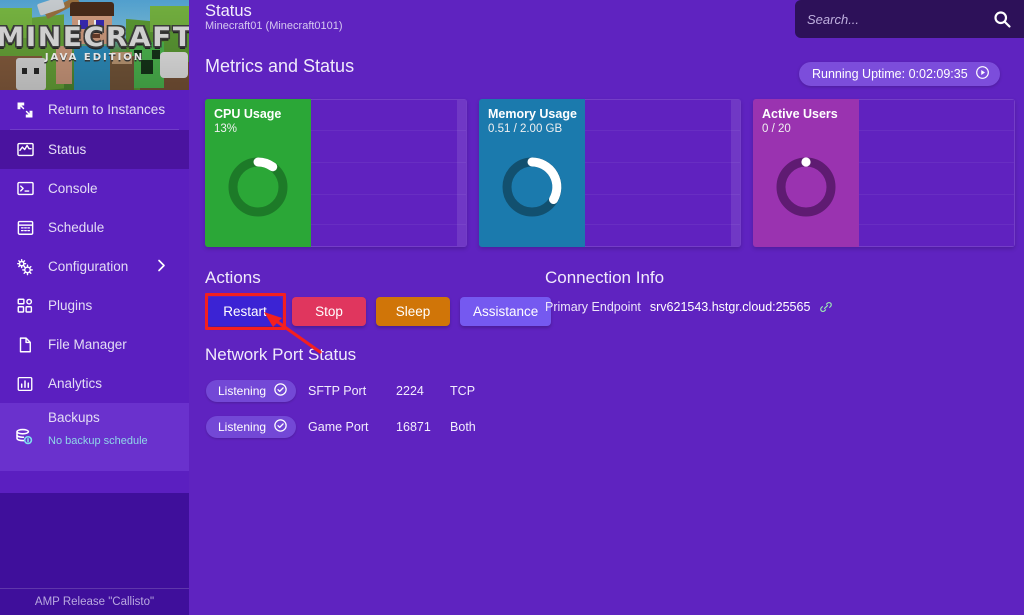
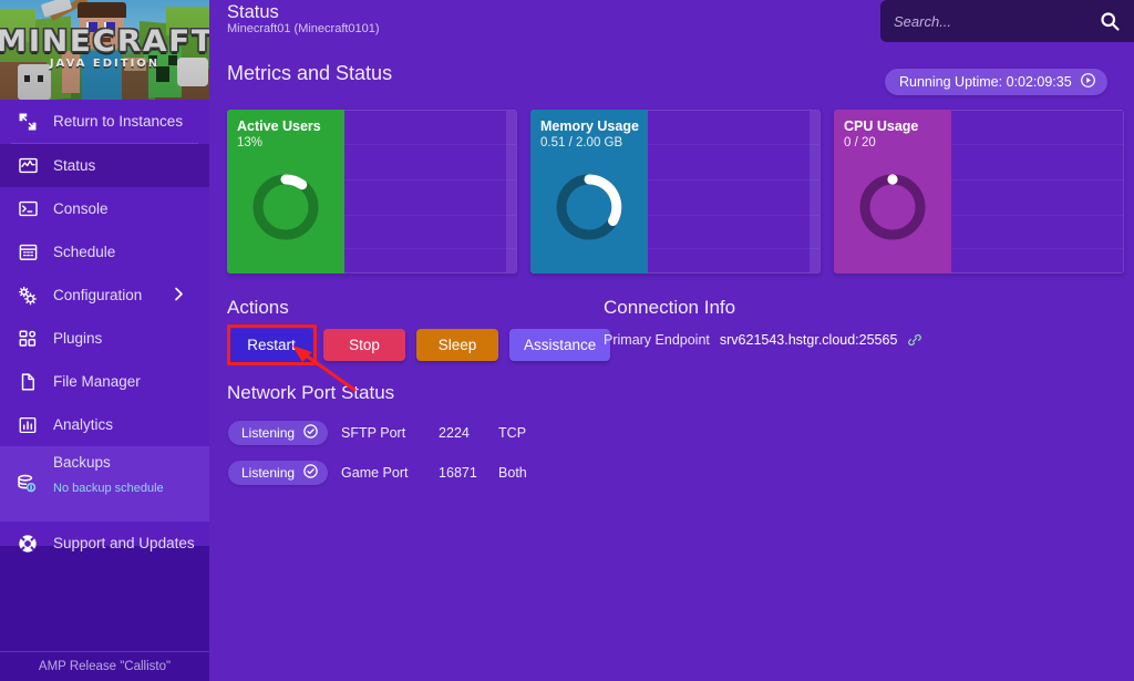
  MINECRAFT
  JAVA EDITION
  Return to Instances
  Status
  Console
  Schedule
  Configuration
  Plugins
  File Manager
  Analytics
  Backups
  No backup schedule
+ Support and Updates
  AMP Release "Callisto"
  Status
  Minecraft01 (Minecraft0101)
  Search...
  Metrics and Status
  Running Uptime: 0:02:09:35
- CPU Usage
+ Active Users
  13%
  Memory Usage
  0.51 / 2.00 GB
- Active Users
+ CPU Usage
  0 / 20
  Actions
  Restart
  Stop
  Sleep
  Assistance
  Connection Info
  Primary Endpoint
  srv621543.hstgr.cloud:25565
  Network Port Status
  Listening
  SFTP Port
  2224
  TCP
  Listening
  Game Port
  16871
  Both
